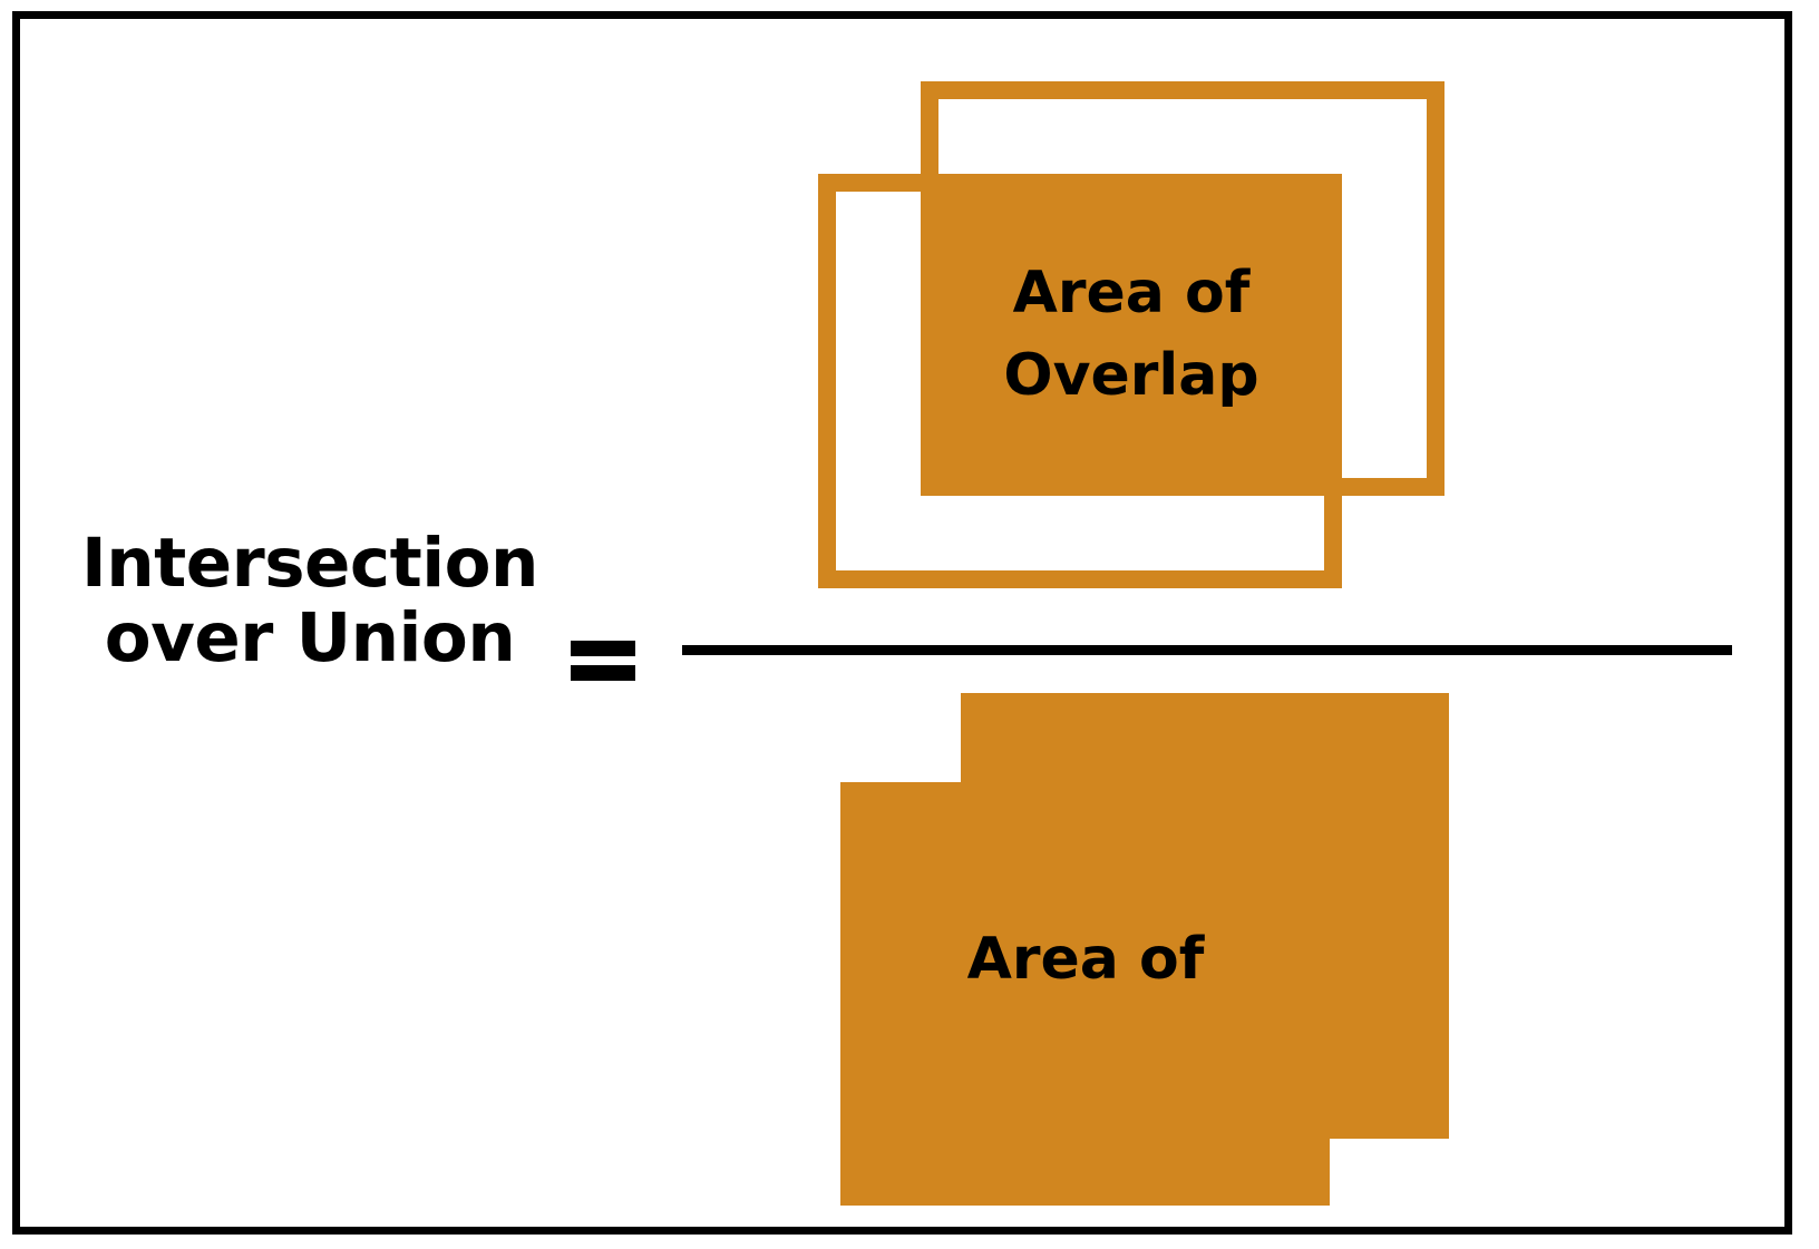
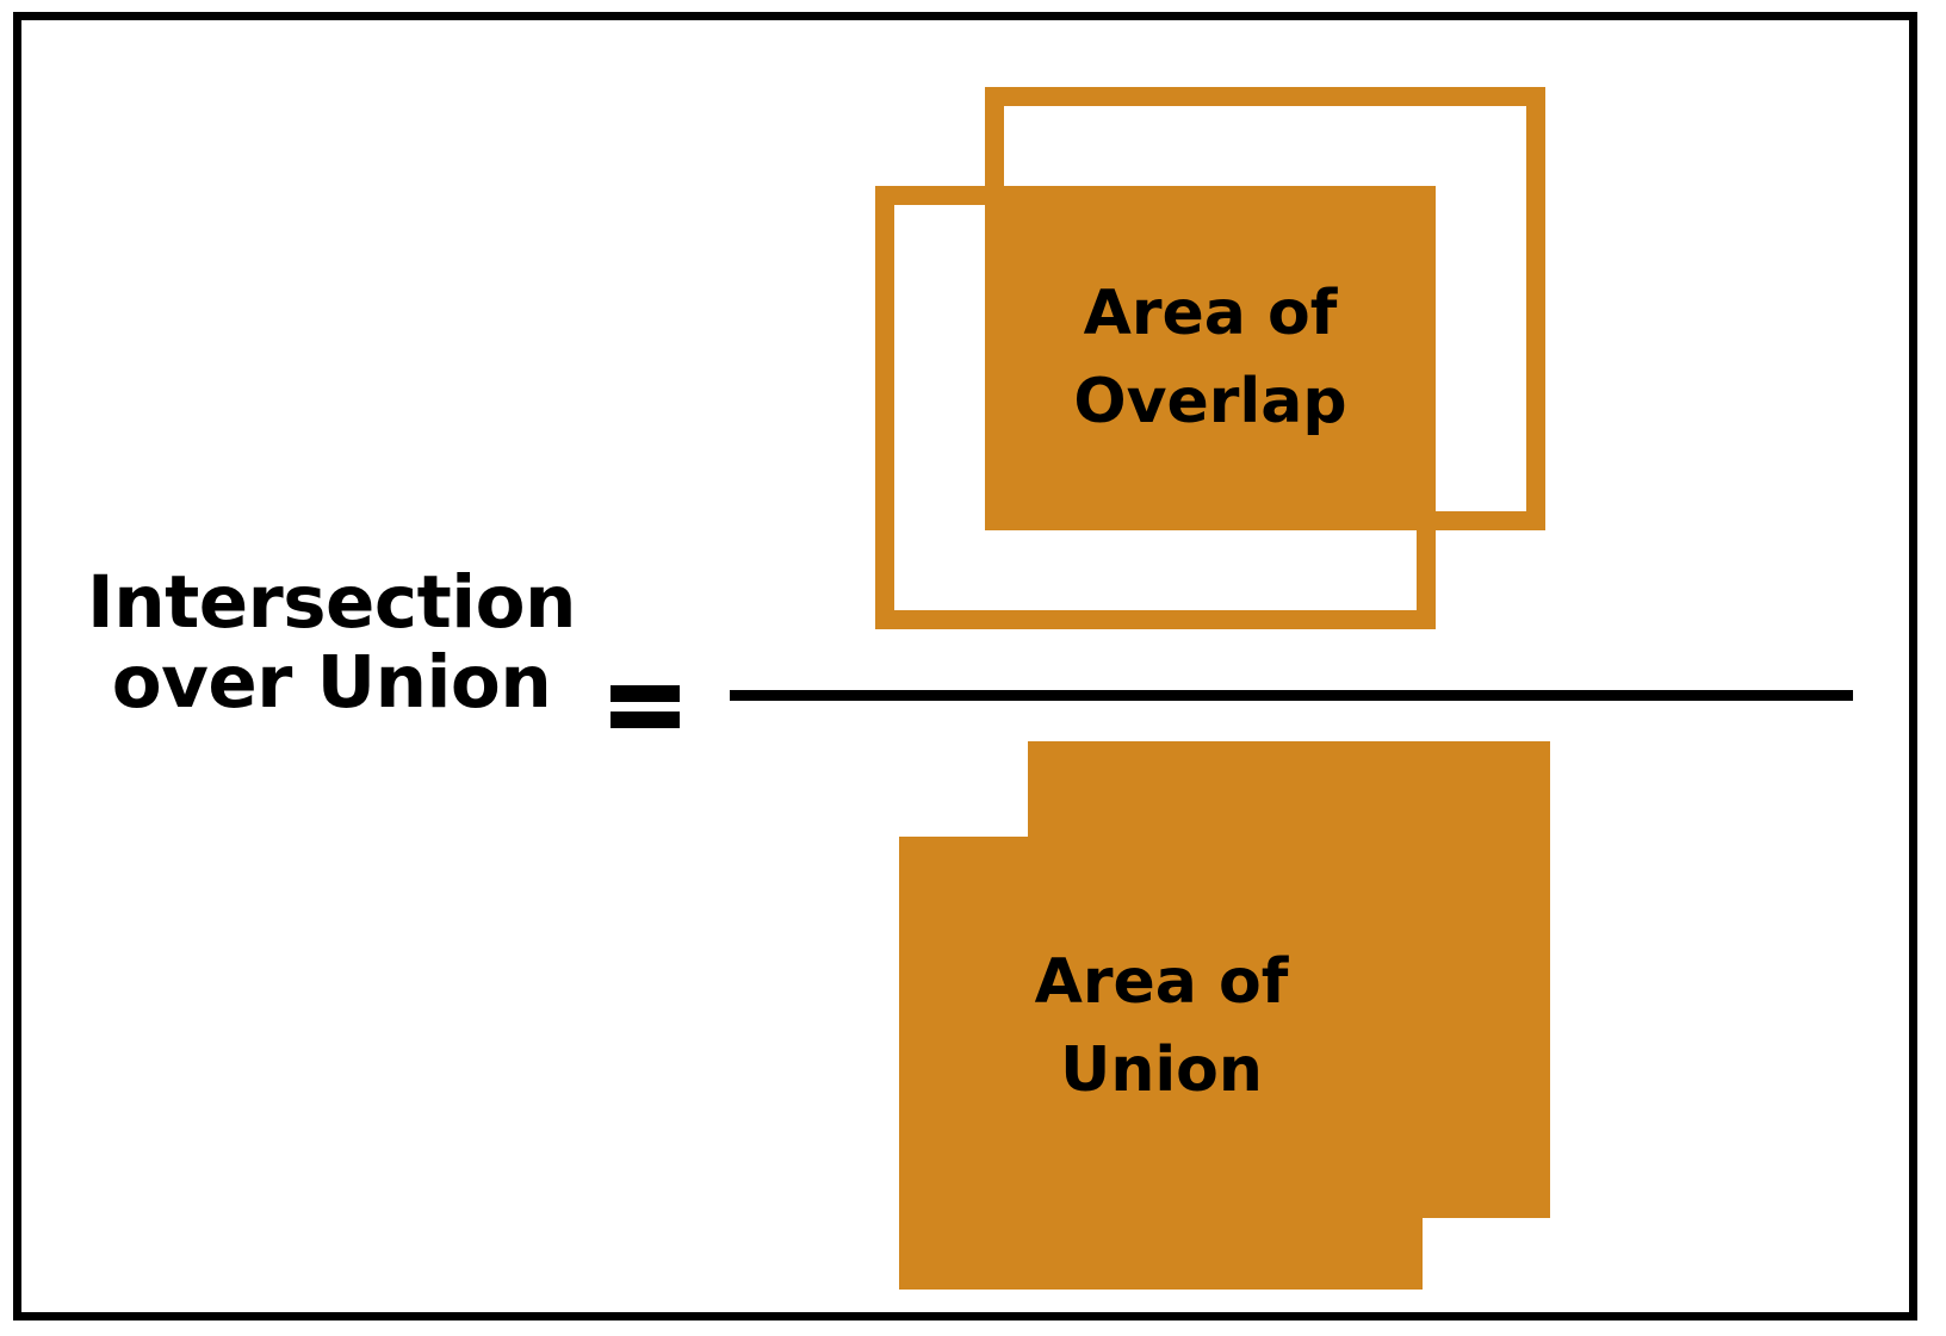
  Intersection
  over Union
  Area of
  Overlap
  Area of
+ Union
